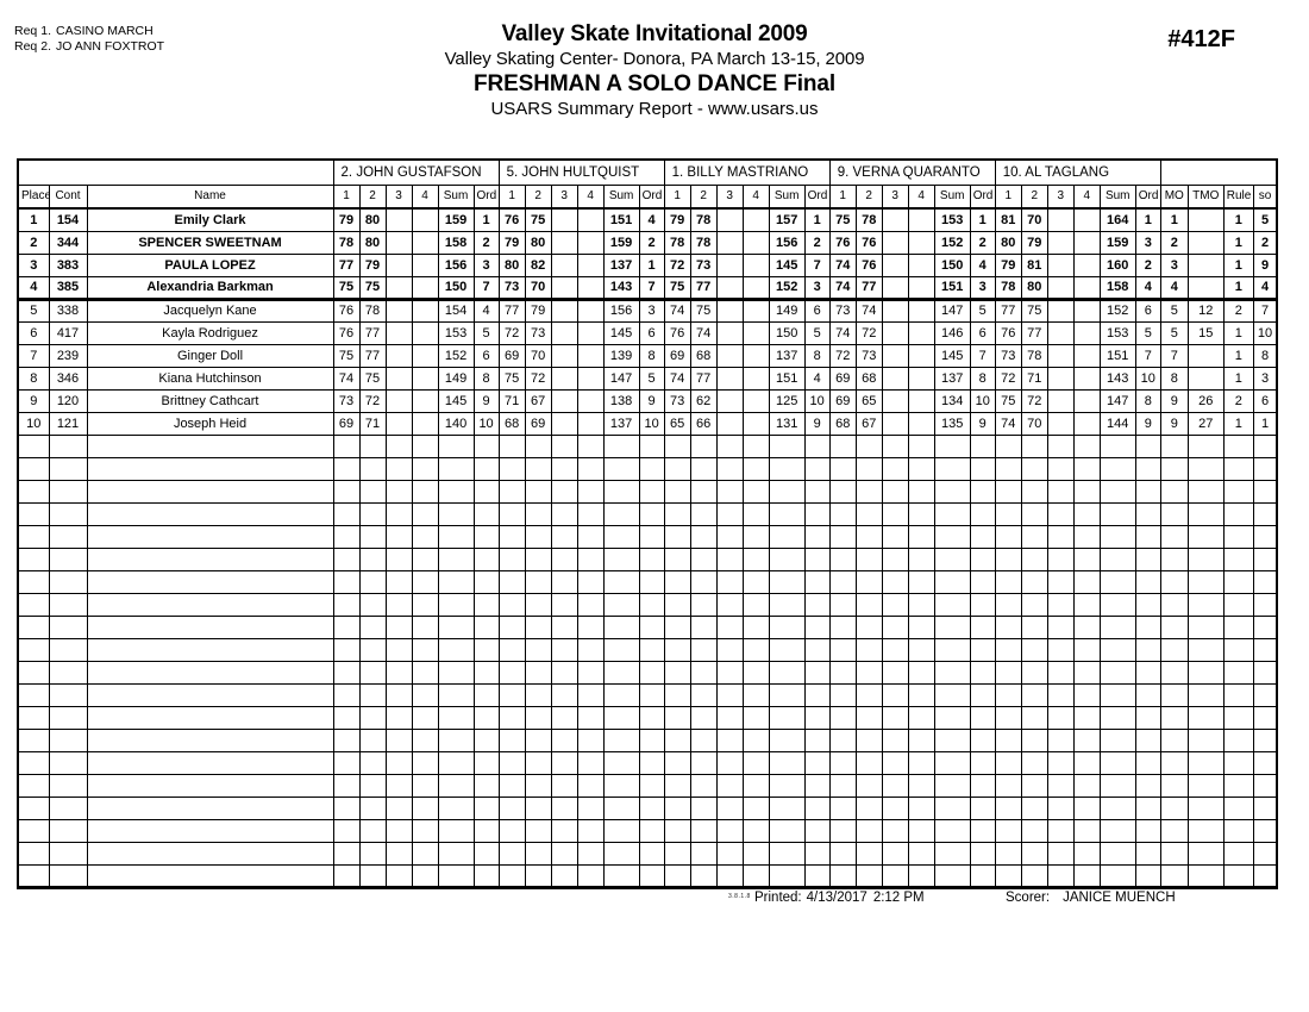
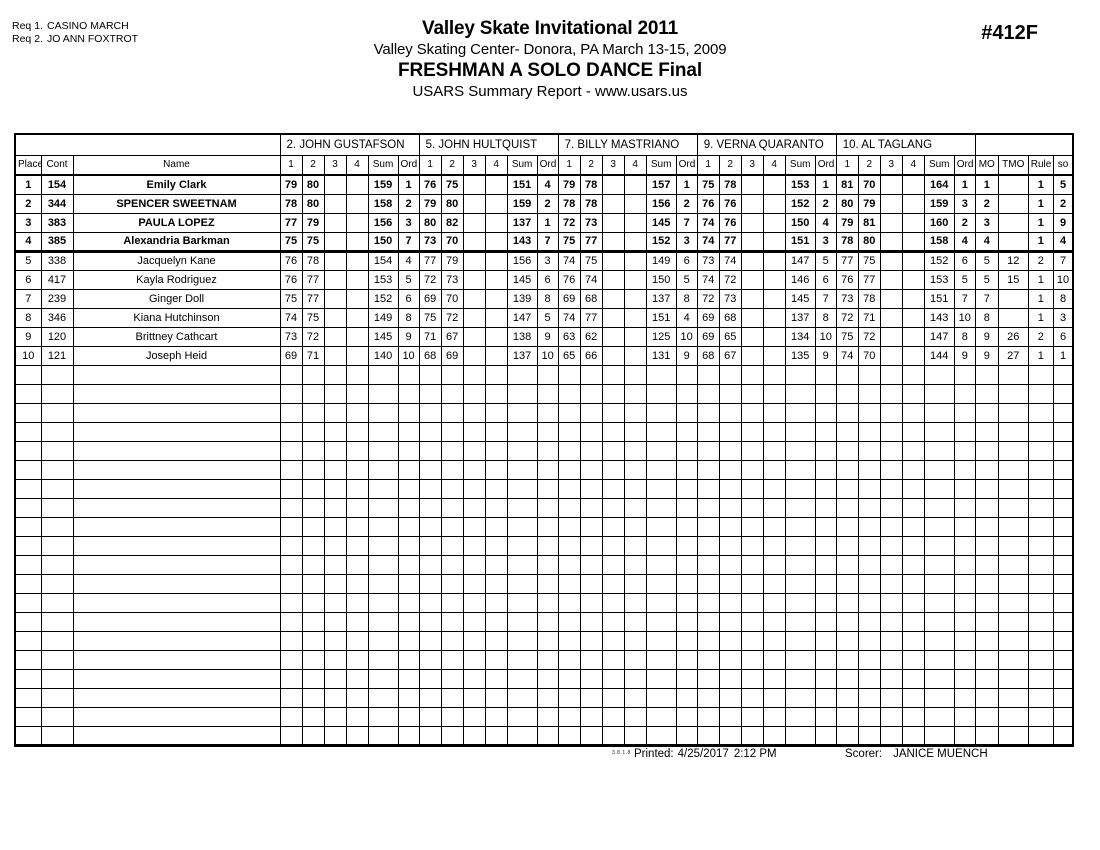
  Req 1. CASINO MARCH
  Req 2. JO ANN FOXTROT
- Valley Skate Invitational 2009
+ Valley Skate Invitational 2011
  Valley Skating Center- Donora, PA March 13-15, 2009
  FRESHMAN A SOLO DANCE Final
  USARS Summary Report - www.usars.us
  #412F
- 	2. JOHN GUSTAFSON	5. JOHN HULTQUIST	1. BILLY MASTRIANO	9. VERNA QUARANTO	10. AL TAGLANG
+ 	2. JOHN GUSTAFSON	5. JOHN HULTQUIST	7. BILLY MASTRIANO	9. VERNA QUARANTO	10. AL TAGLANG
  Place	Cont	Name	1	2	3	4	Sum	Ord	1	2	3	4	Sum	Ord	1	2	3	4	Sum	Ord	1	2	3	4	Sum	Ord	1	2	3	4	Sum	Ord	MO	TMO	Rule	so
  1	154	Emily Clark	79	80			159	1	76	75			151	4	79	78			157	1	75	78			153	1	81	70			164	1	1		1	5
  2	344	SPENCER SWEETNAM	78	80			158	2	79	80			159	2	78	78			156	2	76	76			152	2	80	79			159	3	2		1	2
  3	383	PAULA LOPEZ	77	79			156	3	80	82			137	1	72	73			145	7	74	76			150	4	79	81			160	2	3		1	9
  4	385	Alexandria Barkman	75	75			150	7	73	70			143	7	75	77			152	3	74	77			151	3	78	80			158	4	4		1	4
  5	338	Jacquelyn Kane	76	78			154	4	77	79			156	3	74	75			149	6	73	74			147	5	77	75			152	6	5	12	2	7
  6	417	Kayla Rodriguez	76	77			153	5	72	73			145	6	76	74			150	5	74	72			146	6	76	77			153	5	5	15	1	10
  7	239	Ginger Doll	75	77			152	6	69	70			139	8	69	68			137	8	72	73			145	7	73	78			151	7	7		1	8
  8	346	Kiana Hutchinson	74	75			149	8	75	72			147	5	74	77			151	4	69	68			137	8	72	71			143	10	8		1	3
- 9	120	Brittney Cathcart	73	72			145	9	71	67			138	9	73	62			125	10	69	65			134	10	75	72			147	8	9	26	2	6
+ 9	120	Brittney Cathcart	73	72			145	9	71	67			138	9	63	62			125	10	69	65			134	10	75	72			147	8	9	26	2	6
  10	121	Joseph Heid	69	71			140	10	68	69			137	10	65	66			131	9	68	67			135	9	74	70			144	9	9	27	1	1
- Printed: 4/13/2017 2:12 PM
+ Printed: 4/25/2017 2:12 PM
  Scorer: JANICE MUENCH
